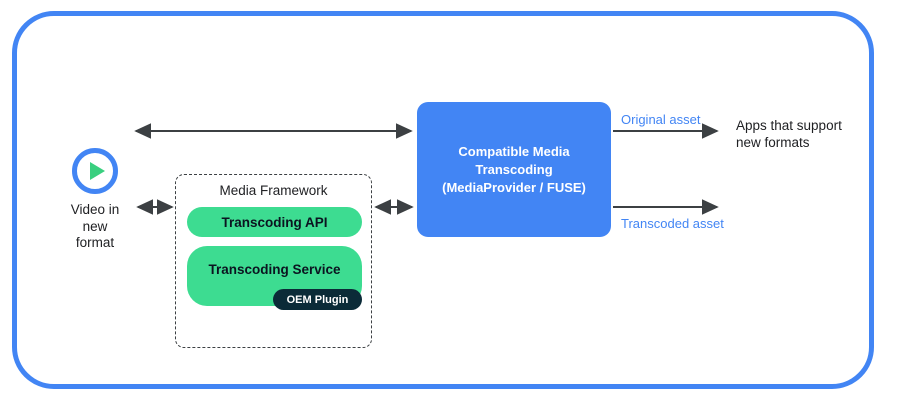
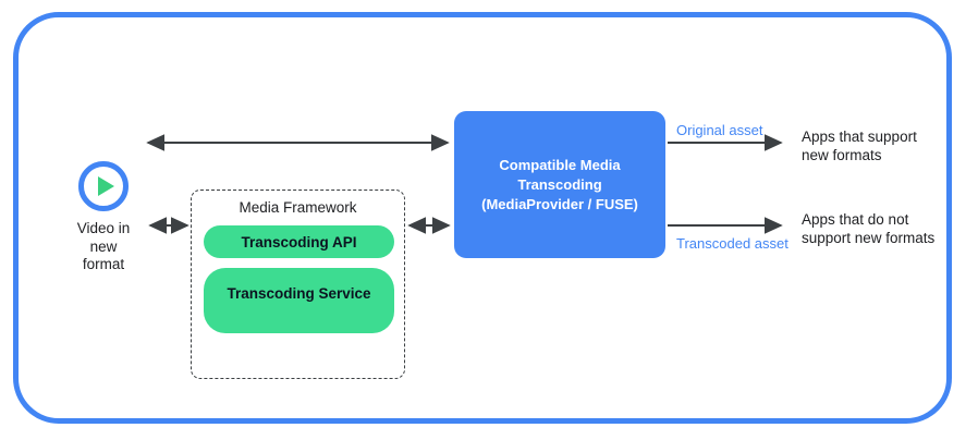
  Video in
  new
  format
  Media Framework
  Transcoding API
  Transcoding Service
- OEM Plugin
  Compatible Media
  Transcoding
  (MediaProvider / FUSE)
  Original asset
  Transcoded asset
  Apps that support
  new formats
+ Apps that do not
+ support new formats
